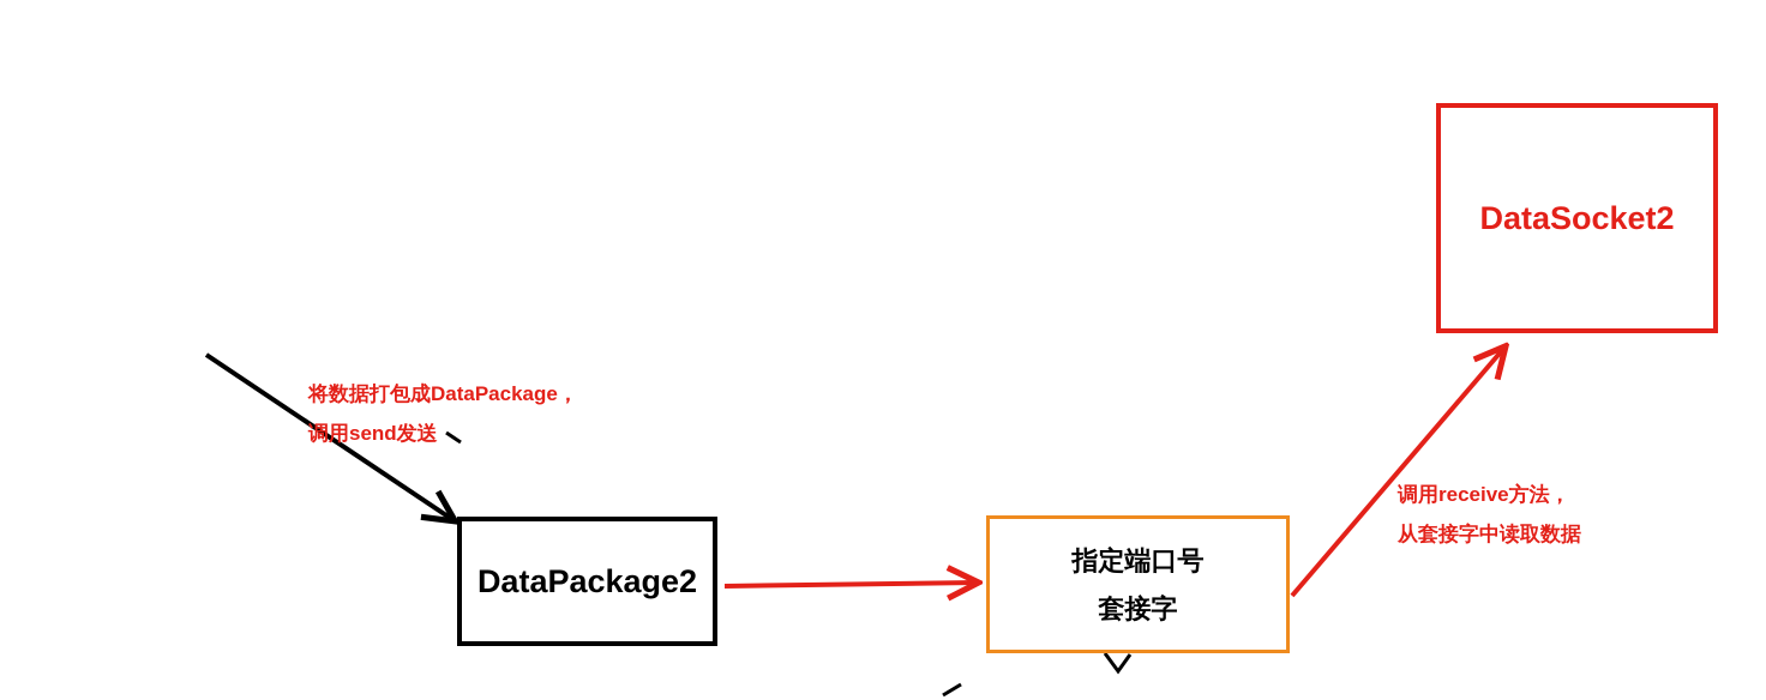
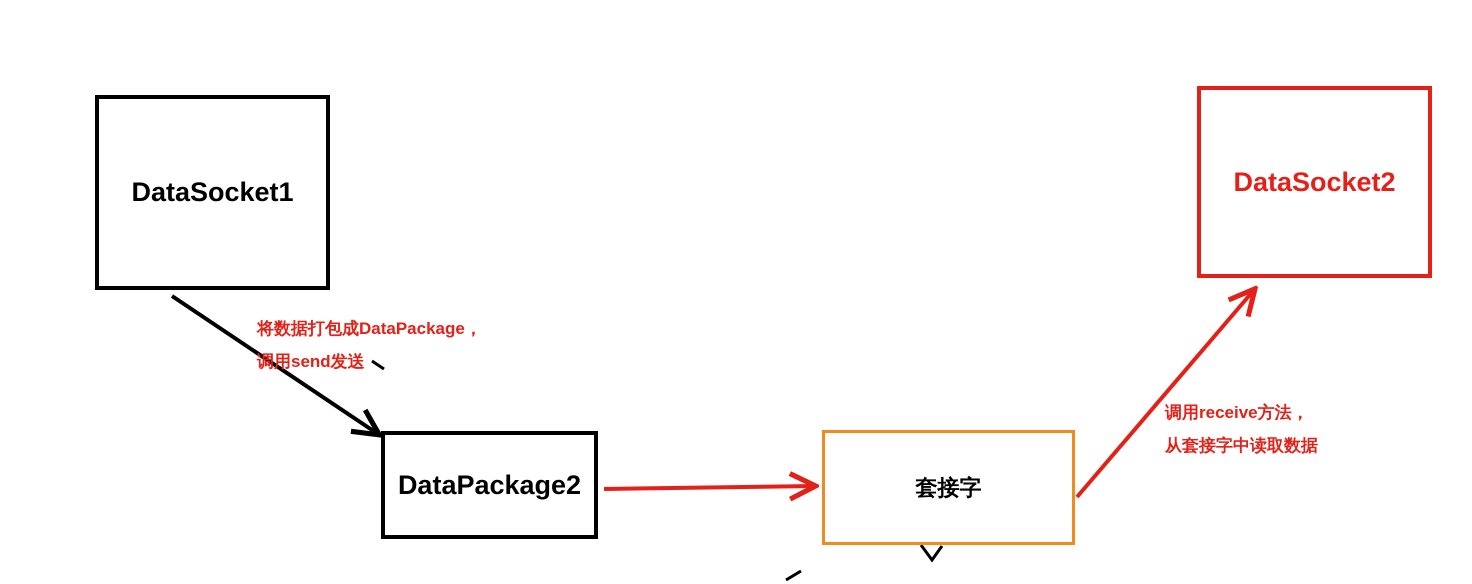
+ DataSocket1
  DataPackage2
- 指定端口号
  套接字
  DataSocket2
  将数据打包成DataPackage，
  调用send发送
  调用receive方法，
  从套接字中读取数据
